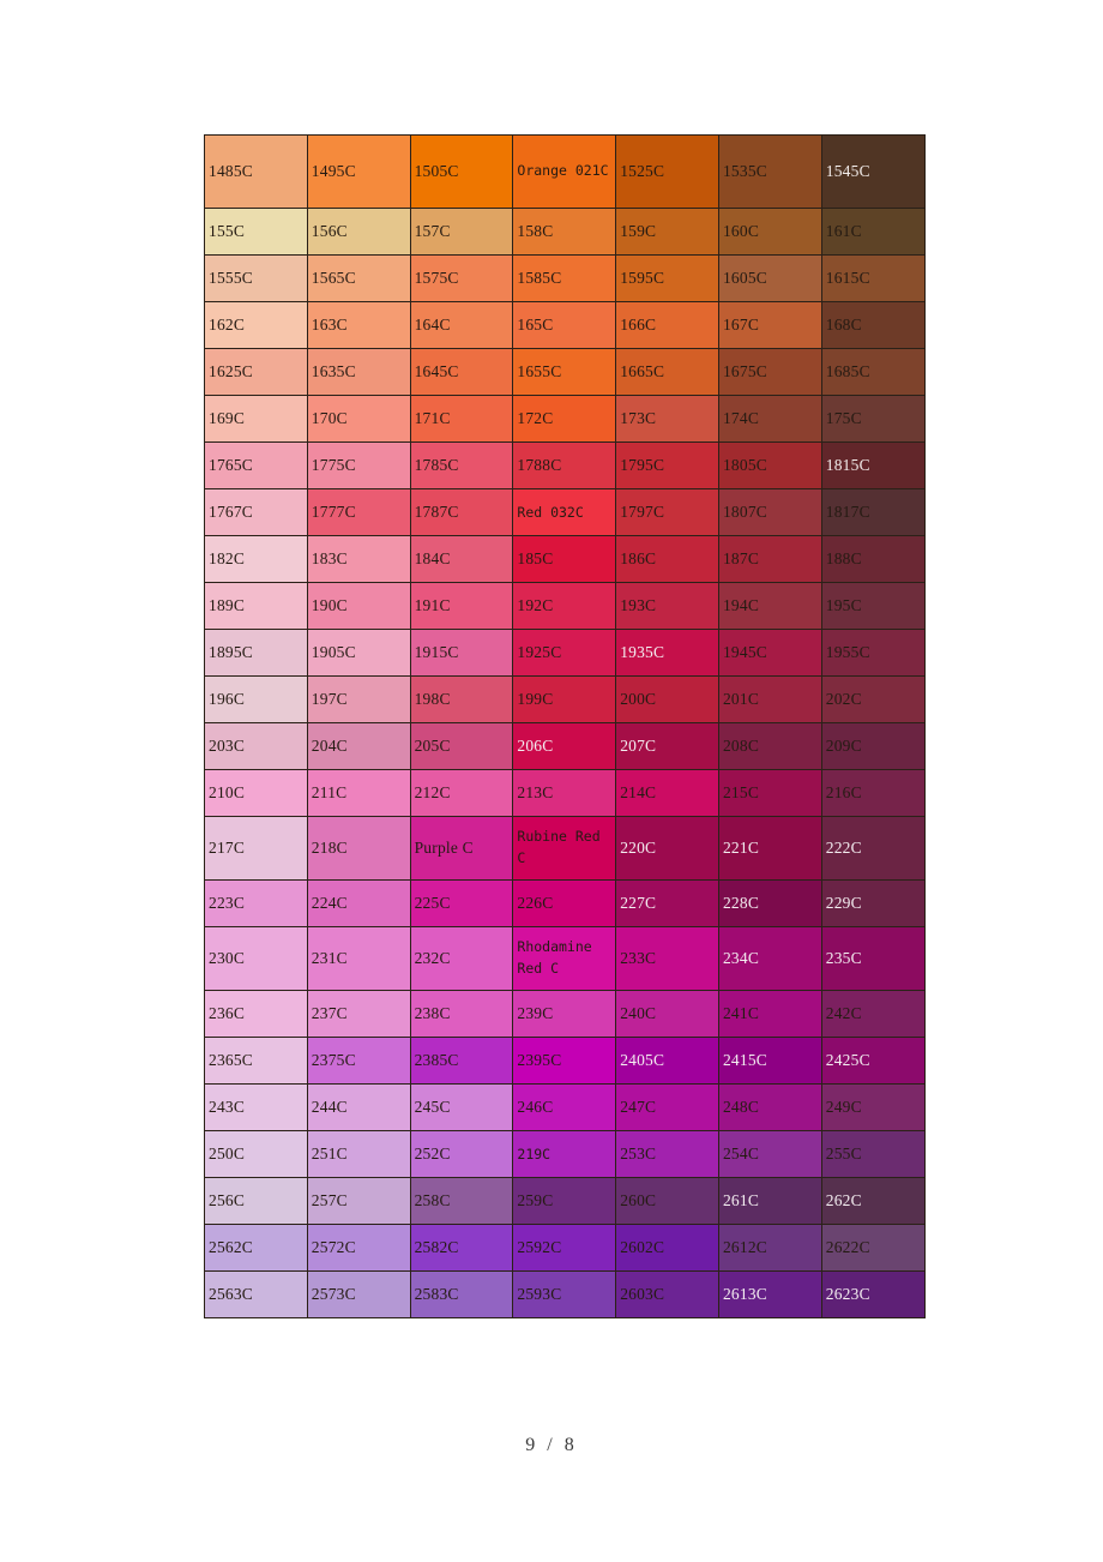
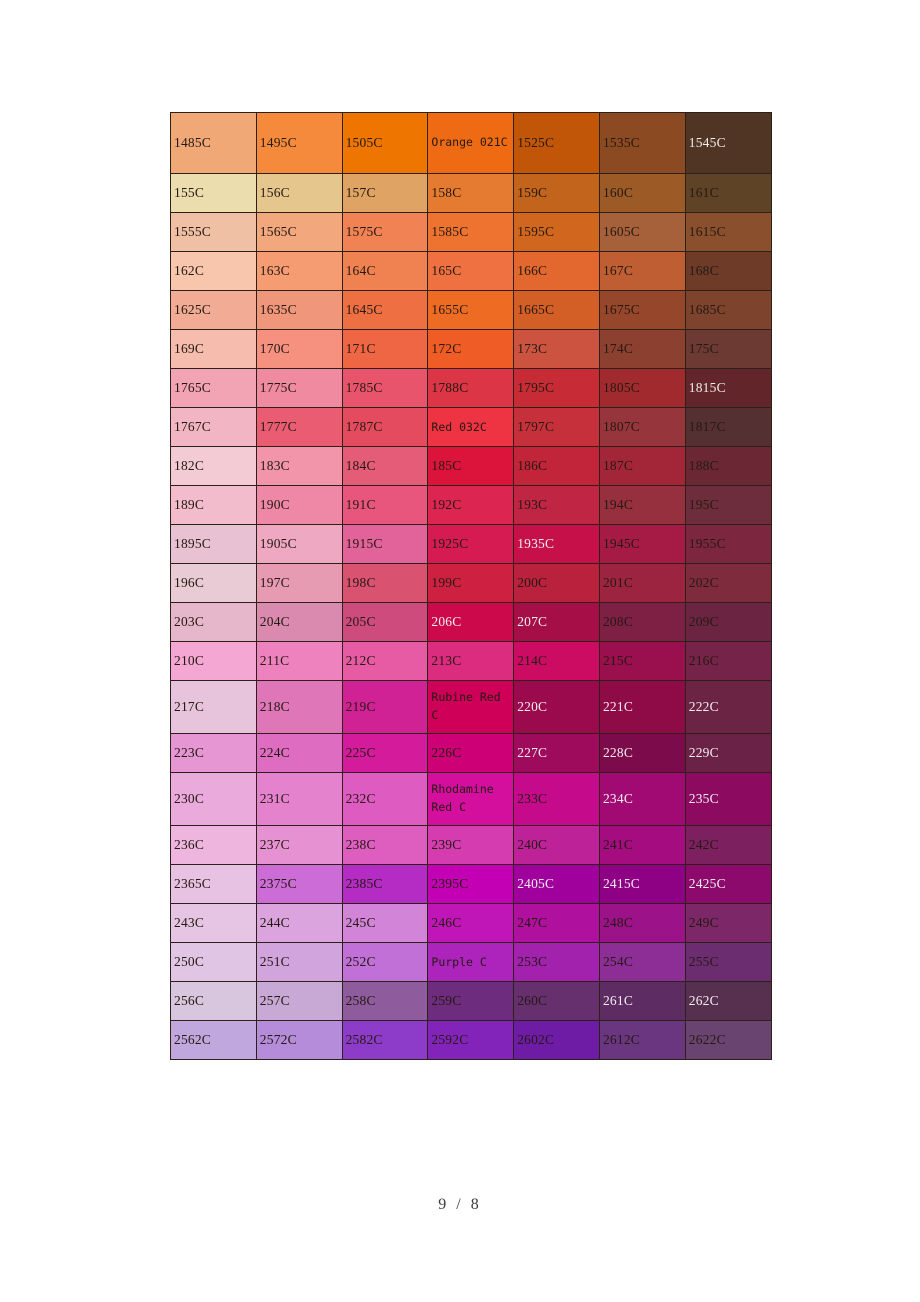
  1485C	1495C	1505C	Orange 021C	1525C	1535C	1545C
  155C	156C	157C	158C	159C	160C	161C
  1555C	1565C	1575C	1585C	1595C	1605C	1615C
  162C	163C	164C	165C	166C	167C	168C
  1625C	1635C	1645C	1655C	1665C	1675C	1685C
  169C	170C	171C	172C	173C	174C	175C
  1765C	1775C	1785C	1788C	1795C	1805C	1815C
  1767C	1777C	1787C	Red 032C	1797C	1807C	1817C
  182C	183C	184C	185C	186C	187C	188C
  189C	190C	191C	192C	193C	194C	195C
  1895C	1905C	1915C	1925C	1935C	1945C	1955C
  196C	197C	198C	199C	200C	201C	202C
  203C	204C	205C	206C	207C	208C	209C
  210C	211C	212C	213C	214C	215C	216C
- 217C	218C	Purple C	Rubine Red C	220C	221C	222C
+ 217C	218C	219C	Rubine Red C	220C	221C	222C
  223C	224C	225C	226C	227C	228C	229C
  230C	231C	232C	Rhodamine Red C	233C	234C	235C
  236C	237C	238C	239C	240C	241C	242C
  2365C	2375C	2385C	2395C	2405C	2415C	2425C
  243C	244C	245C	246C	247C	248C	249C
- 250C	251C	252C	219C	253C	254C	255C
+ 250C	251C	252C	Purple C	253C	254C	255C
  256C	257C	258C	259C	260C	261C	262C
  2562C	2572C	2582C	2592C	2602C	2612C	2622C
- 2563C	2573C	2583C	2593C	2603C	2613C	2623C
  9 / 8
